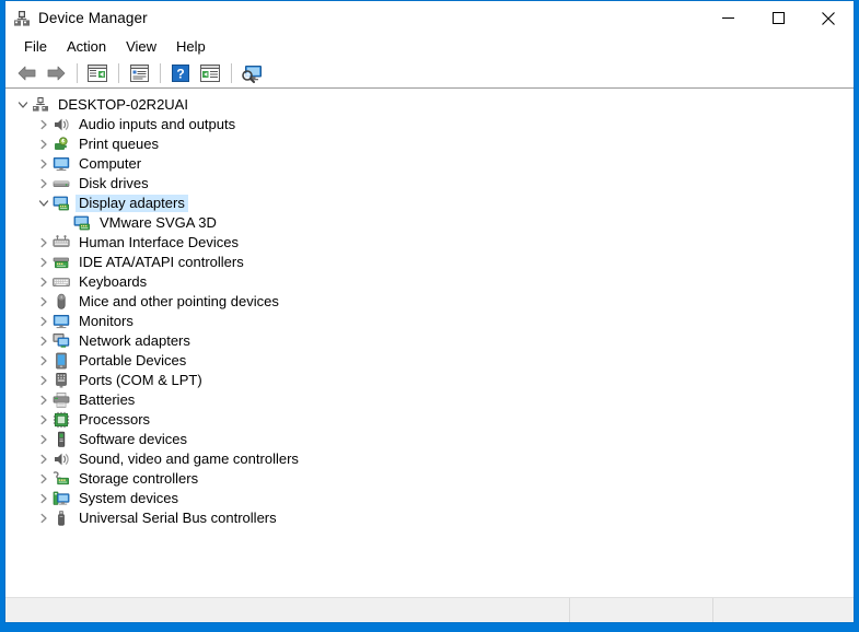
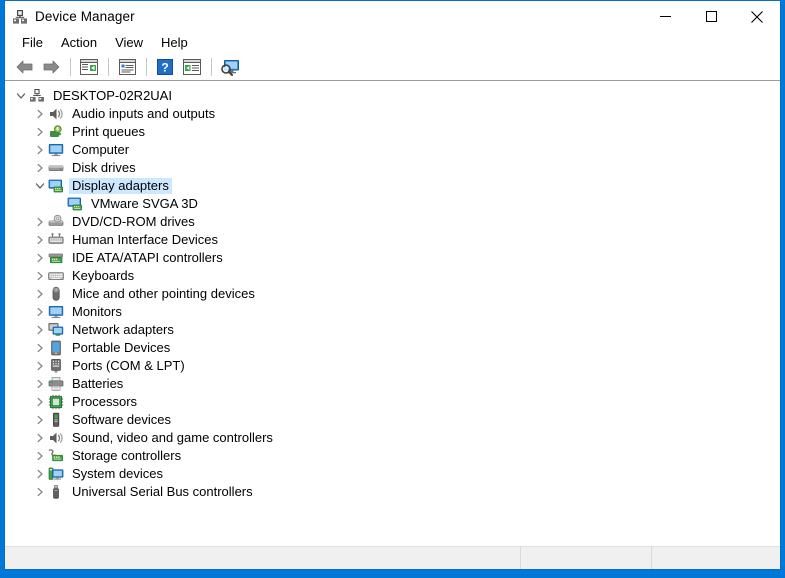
  Device Manager
  File
  Action
  View
  Help
  ?
  DESKTOP-02R2UAI
  Audio inputs and outputs
  Print queues
  Computer
  Disk drives
  Display adapters
  VMware SVGA 3D
+ DVD/CD-ROM drives
  Human Interface Devices
  IDE ATA/ATAPI controllers
  Keyboards
  Mice and other pointing devices
  Monitors
  Network adapters
  Portable Devices
  Ports (COM & LPT)
  Batteries
  Processors
  Software devices
  Sound, video and game controllers
  Storage controllers
  System devices
  Universal Serial Bus controllers
